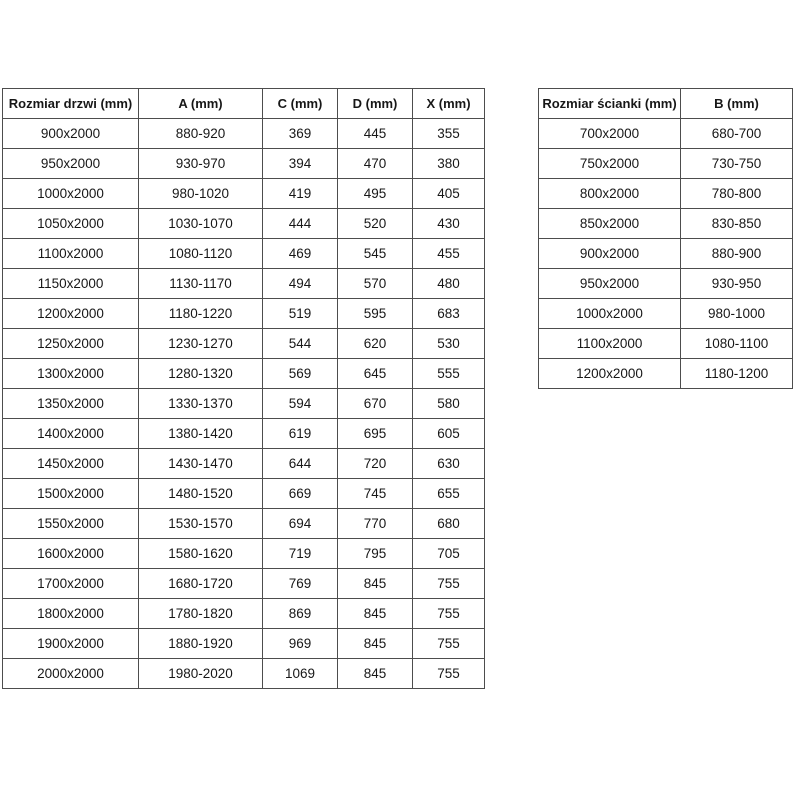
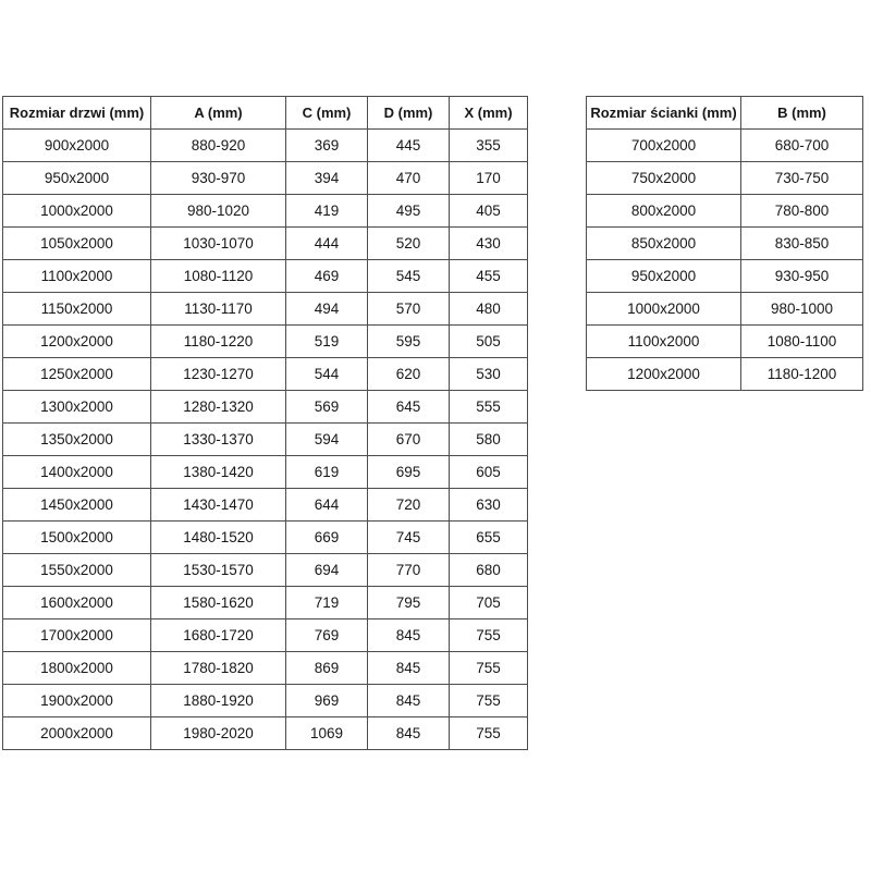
  Rozmiar drzwi (mm)	A (mm)	C (mm)	D (mm)	X (mm)
  900x2000	880-920	369	445	355
- 950x2000	930-970	394	470	380
+ 950x2000	930-970	394	470	170
  1000x2000	980-1020	419	495	405
  1050x2000	1030-1070	444	520	430
  1100x2000	1080-1120	469	545	455
  1150x2000	1130-1170	494	570	480
- 1200x2000	1180-1220	519	595	683
+ 1200x2000	1180-1220	519	595	505
  1250x2000	1230-1270	544	620	530
  1300x2000	1280-1320	569	645	555
  1350x2000	1330-1370	594	670	580
  1400x2000	1380-1420	619	695	605
  1450x2000	1430-1470	644	720	630
  1500x2000	1480-1520	669	745	655
  1550x2000	1530-1570	694	770	680
  1600x2000	1580-1620	719	795	705
  1700x2000	1680-1720	769	845	755
  1800x2000	1780-1820	869	845	755
  1900x2000	1880-1920	969	845	755
  2000x2000	1980-2020	1069	845	755
  Rozmiar ścianki (mm)	B (mm)
  700x2000	680-700
  750x2000	730-750
  800x2000	780-800
  850x2000	830-850
- 900x2000	880-900
  950x2000	930-950
  1000x2000	980-1000
  1100x2000	1080-1100
  1200x2000	1180-1200
